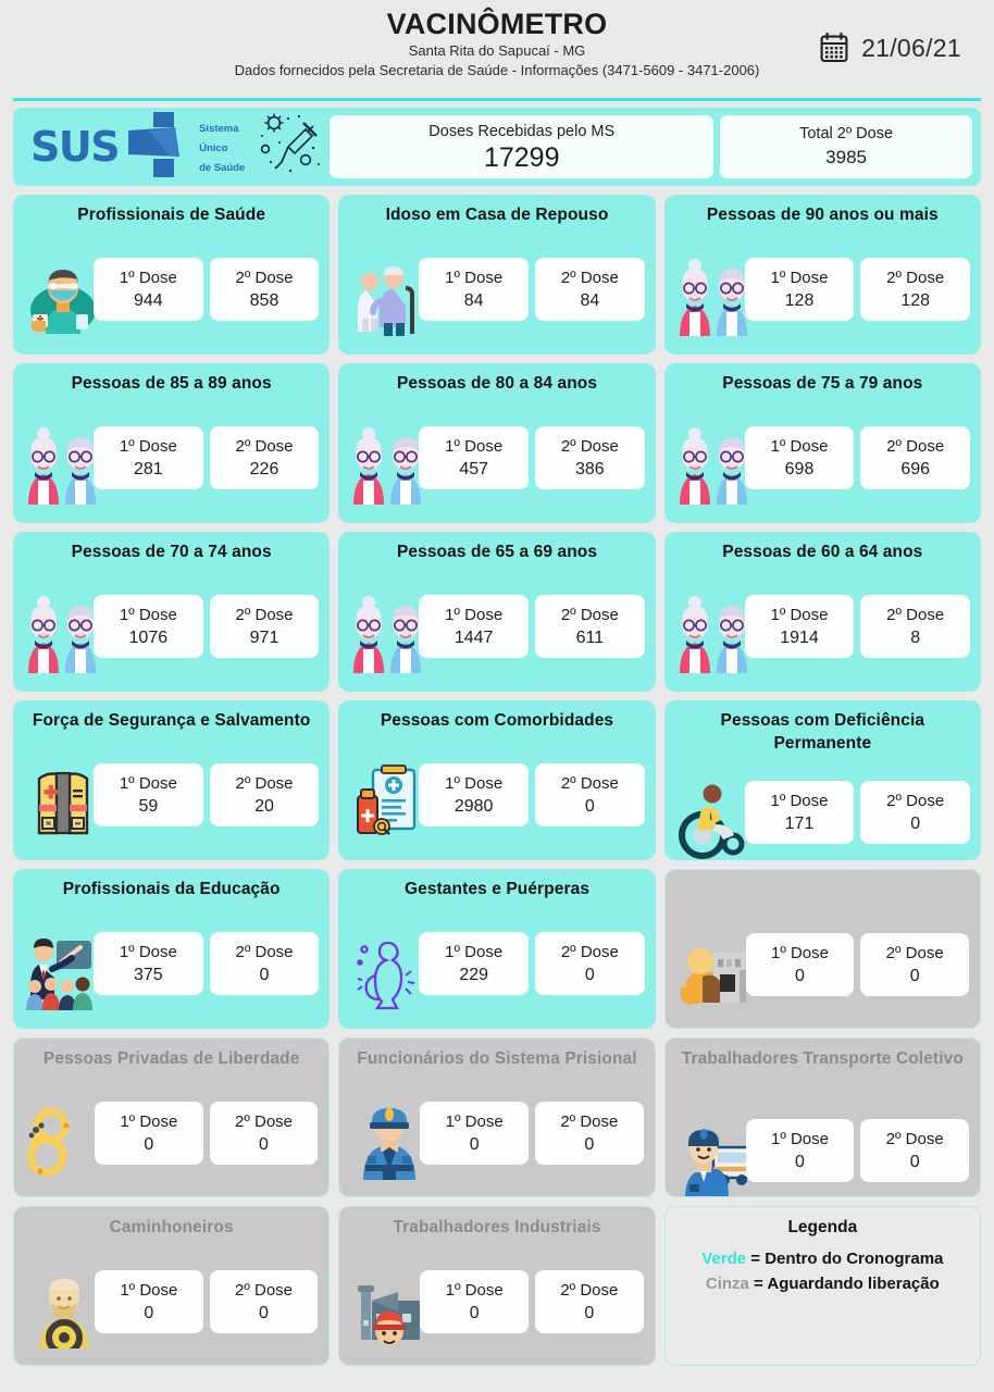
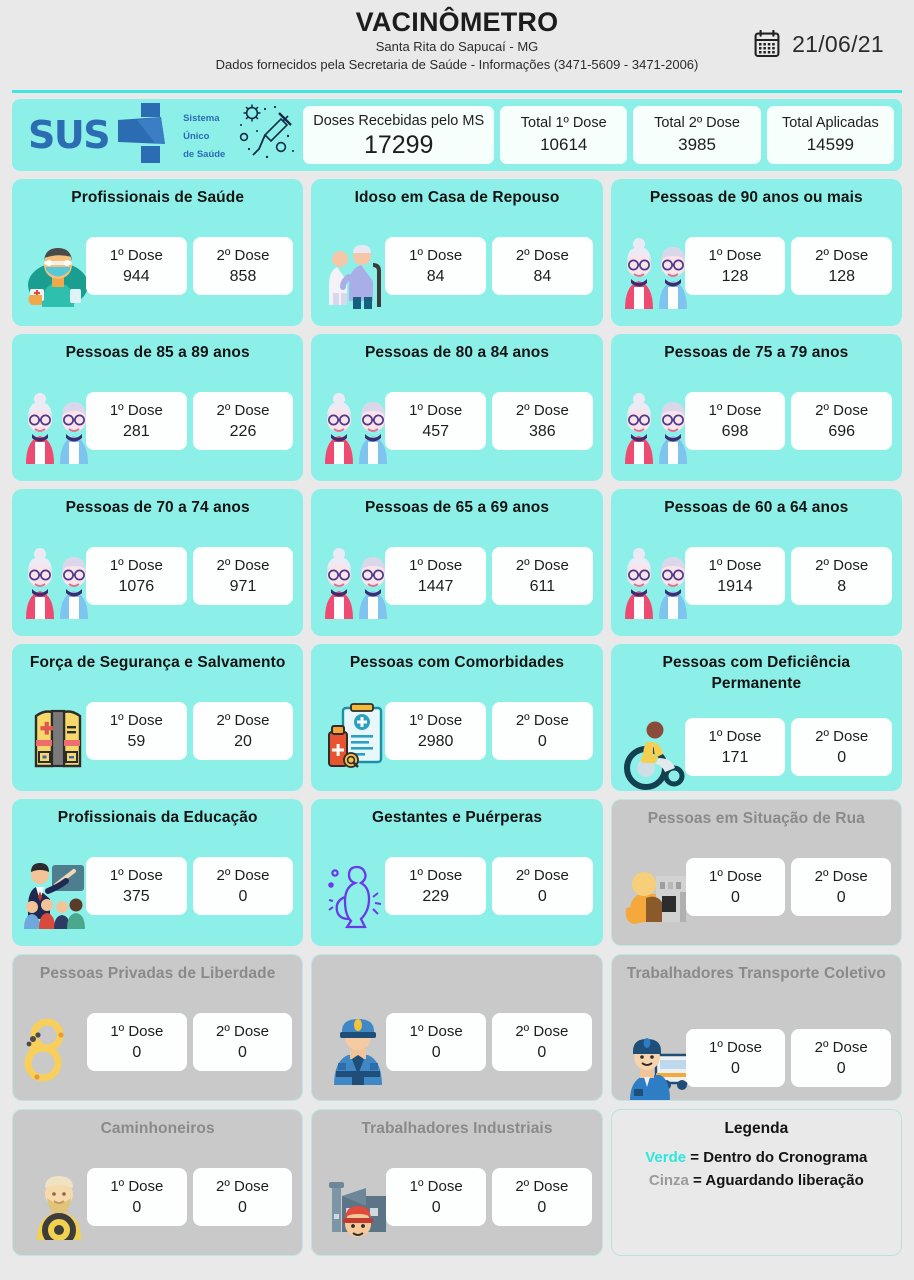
  VACINÔMETRO
  Santa Rita do Sapucaí - MG
  Dados fornecidos pela Secretaria de Saúde - Informações (3471-5609 - 3471-2006)
  21/06/21
  SUS
  Sistema
  Único
  de Saúde
  Doses Recebidas pelo MS
  17299
+ Total 1º Dose
+ 10614
  Total 2º Dose
  3985
+ Total Aplicadas
+ 14599
  Profissionais de Saúde
  1º Dose
  944
  2º Dose
  858
  Idoso em Casa de Repouso
  1º Dose
  84
  2º Dose
  84
  Pessoas de 90 anos ou mais
  1º Dose
  128
  2º Dose
  128
  Pessoas de 85 a 89 anos
  1º Dose
  281
  2º Dose
  226
  Pessoas de 80 a 84 anos
  1º Dose
  457
  2º Dose
  386
  Pessoas de 75 a 79 anos
  1º Dose
  698
  2º Dose
  696
  Pessoas de 70 a 74 anos
  1º Dose
  1076
  2º Dose
  971
  Pessoas de 65 a 69 anos
  1º Dose
  1447
  2º Dose
  611
  Pessoas de 60 a 64 anos
  1º Dose
  1914
  2º Dose
  8
  Força de Segurança e Salvamento
  1º Dose
  59
  2º Dose
  20
  Pessoas com Comorbidades
  1º Dose
  2980
  2º Dose
  0
  Pessoas com Deficiência Permanente
  1º Dose
  171
  2º Dose
  0
  Profissionais da Educação
  1º Dose
  375
  2º Dose
  0
  Gestantes e Puérperas
  1º Dose
  229
  2º Dose
  0
+ Pessoas em Situação de Rua
  1º Dose
  0
  2º Dose
  0
  Pessoas Privadas de Liberdade
  1º Dose
  0
  2º Dose
  0
- Funcionários do Sistema Prisional
  1º Dose
  0
  2º Dose
  0
  Trabalhadores Transporte Coletivo
  1º Dose
  0
  2º Dose
  0
  Caminhoneiros
  1º Dose
  0
  2º Dose
  0
  Trabalhadores Industriais
  1º Dose
  0
  2º Dose
  0
  Legenda
  Verde = Dentro do Cronograma
  Cinza = Aguardando liberação
